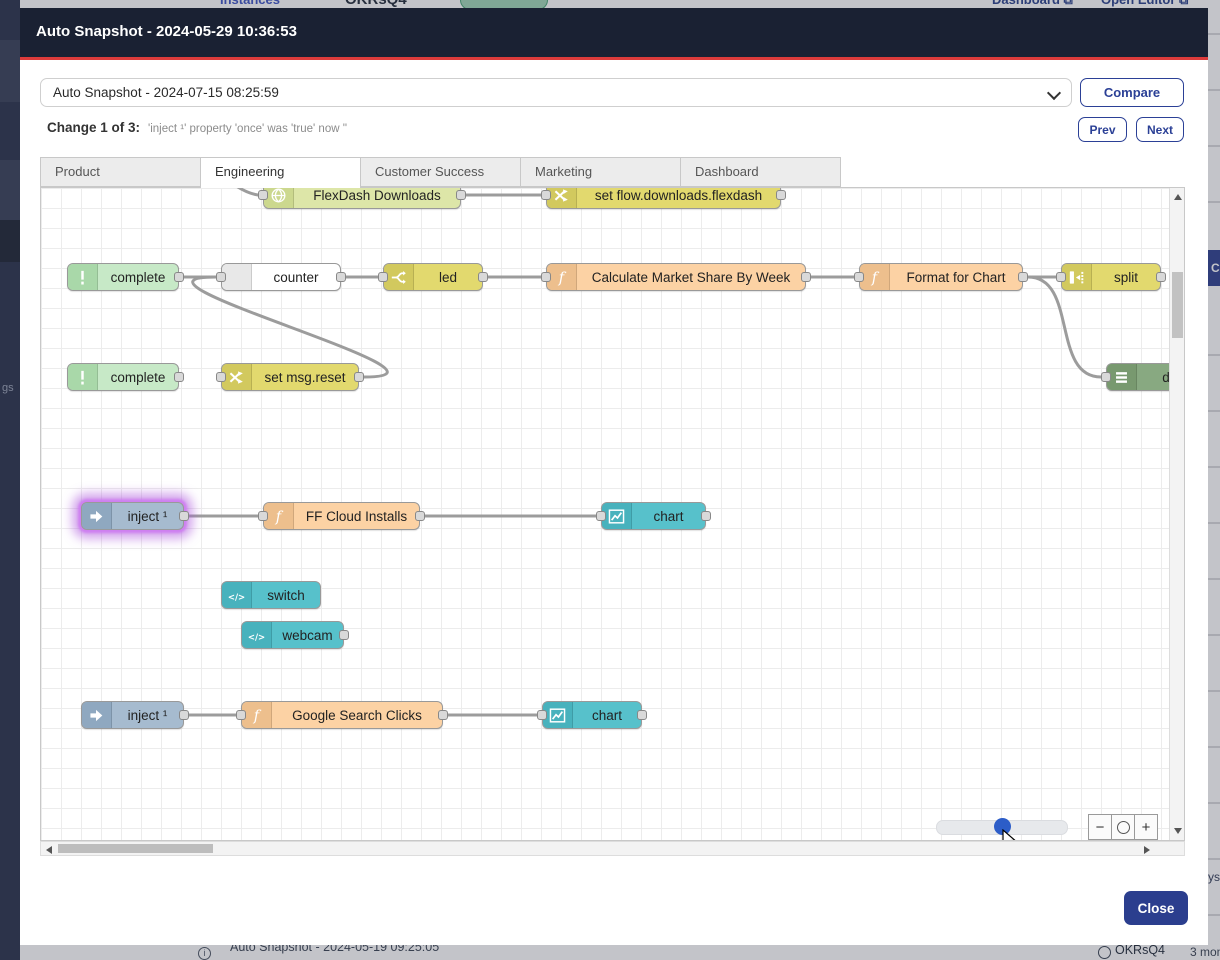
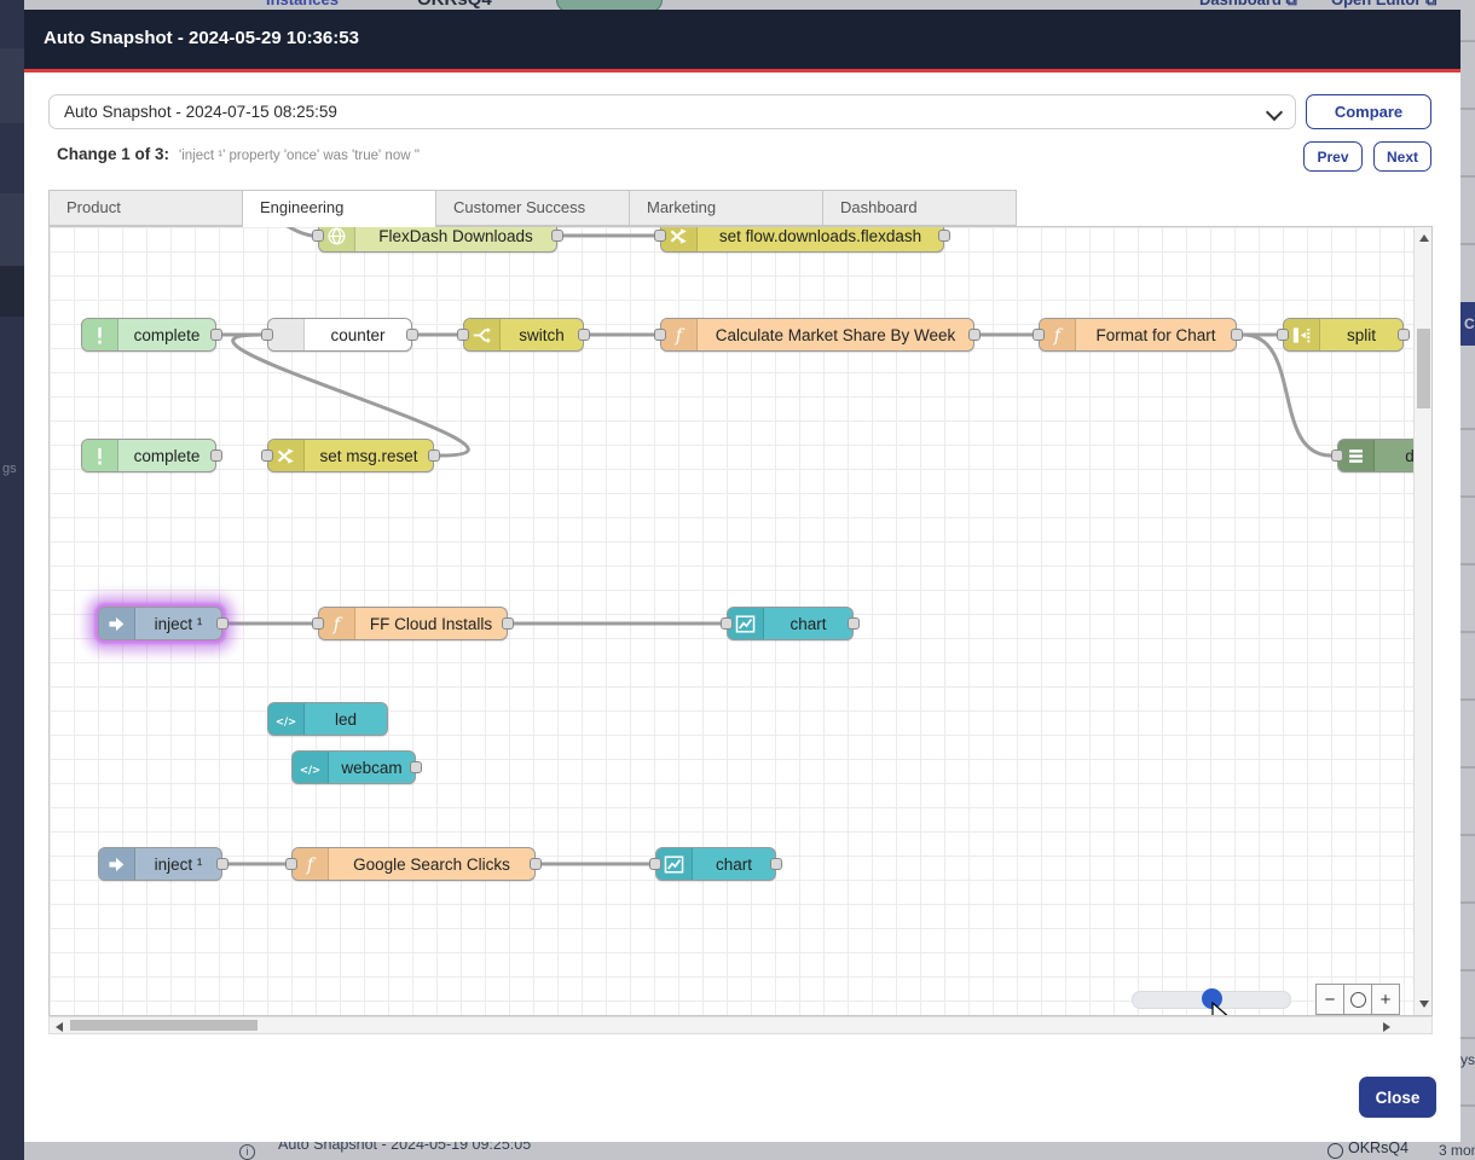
  gs
  i
  Auto Snapshot - 2024-05-19 09:25:05
  OKRsQ4
  C
  ys
  Auto Snapshot - 2024-05-29 10:36:53
  Auto Snapshot - 2024-07-15 08:25:59
  Compare
  Change 1 of 3: 'inject ¹' property 'once' was 'true' now ''
  Prev
  Next
  Product
  Engineering
  Customer Success
  Marketing
  Dashboard
  −
  +
  FlexDash Downloads
  set flow.downloads.flexdash
  complete
  counter
- led
+ switch
  f
  Calculate Market Share By Week
  f
  Format for Chart
  split
  complete
  set msg.reset
  inject ¹
  f
  FF Cloud Installs
  chart
  </>
- switch
+ led
  </>
  webcam
  inject ¹
  f
  Google Search Clicks
  chart
  Close
